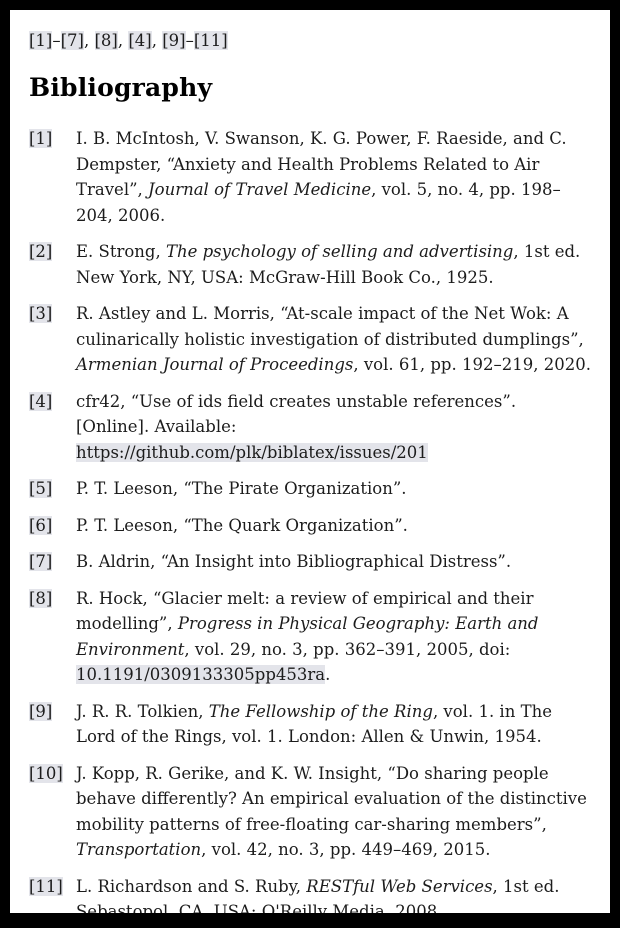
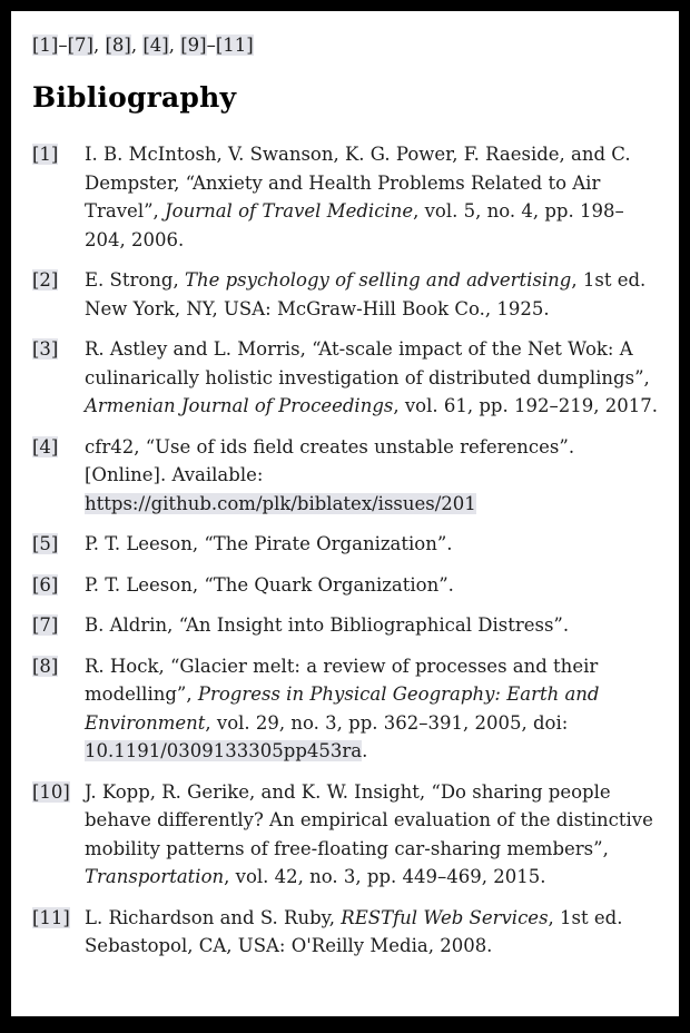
  [1]–[7], [8], [4], [9]–[11]
  Bibliography
  [1]
  I. B. McIntosh, V. Swanson, K. G. Power, F. Raeside, and C. Dempster, “Anxiety and Health Problems Related to Air Travel”, Journal of Travel Medicine, vol. 5, no. 4, pp. 198–204, 2006.
  [2]
  E. Strong, The psychology of selling and advertising, 1st ed. New York, NY, USA: McGraw-Hill Book Co., 1925.
  [3]
- R. Astley and L. Morris, “At-scale impact of the Net Wok: A culinarically holistic investigation of distributed dumplings”, Armenian Journal of Proceedings, vol. 61, pp. 192–219, 2020.
+ R. Astley and L. Morris, “At-scale impact of the Net Wok: A culinarically holistic investigation of distributed dumplings”, Armenian Journal of Proceedings, vol. 61, pp. 192–219, 2017.
  [4]
  cfr42, “Use of ids field creates unstable references”. [Online]. Available: https://github.com/plk/biblatex/issues/201
  [5]
  P. T. Leeson, “The Pirate Organization”.
  [6]
  P. T. Leeson, “The Quark Organization”.
  [7]
  B. Aldrin, “An Insight into Bibliographical Distress”.
  [8]
- R. Hock, “Glacier melt: a review of empirical and their modelling”, Progress in Physical Geography: Earth and Environment, vol. 29, no. 3, pp. 362–391, 2005, doi: 10.1191/0309133305pp453ra.
+ R. Hock, “Glacier melt: a review of processes and their modelling”, Progress in Physical Geography: Earth and Environment, vol. 29, no. 3, pp. 362–391, 2005, doi: 10.1191/0309133305pp453ra.
- [9]
- J. R. R. Tolkien, The Fellowship of the Ring, vol. 1. in The Lord of the Rings, vol. 1. London: Allen & Unwin, 1954.
  [10]
  J. Kopp, R. Gerike, and K. W. Insight, “Do sharing people behave differently? An empirical evaluation of the distinctive mobility patterns of free-floating car-sharing members”, Transportation, vol. 42, no. 3, pp. 449–469, 2015.
  [11]
  L. Richardson and S. Ruby, RESTful Web Services, 1st ed. Sebastopol, CA, USA: O'Reilly Media, 2008.
